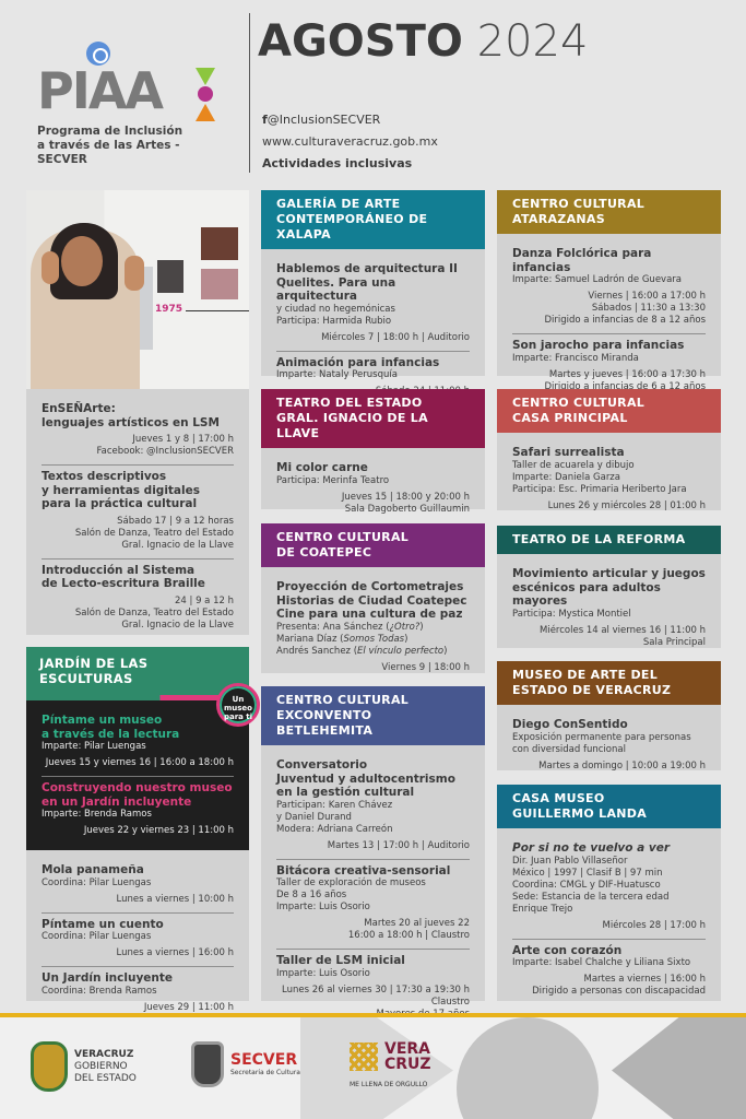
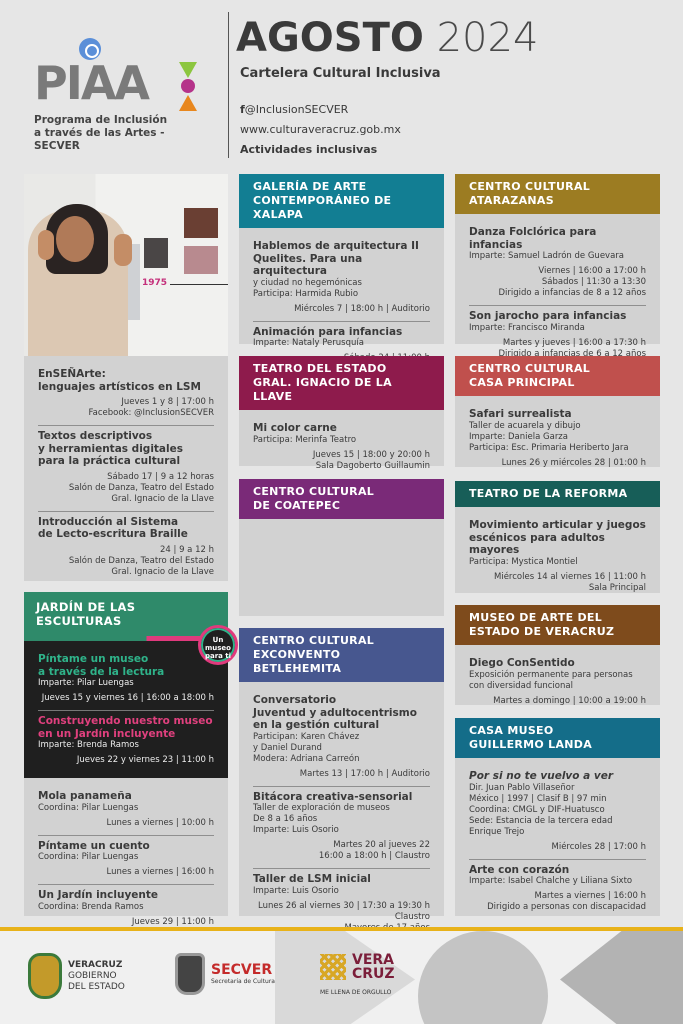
  PIAA
  Programa de Inclusión
  a través de las Artes - SECVER
  AGOSTO 2024
+ Cartelera Cultural Inclusiva
  f@InclusionSECVER
  www.culturaveracruz.gob.mx
  Actividades inclusivas
  1975
  EnSEÑArte:
  lenguajes artísticos en LSM
  Jueves 1 y 8 | 17:00 h
  Facebook: @InclusionSECVER
  Textos descriptivos
  y herramientas digitales
  para la práctica cultural
  Sábado 17 | 9 a 12 horas
  Salón de Danza, Teatro del Estado
  Gral. Ignacio de la Llave
  Introducción al Sistema
  de Lecto-escritura Braille
  24 | 9 a 12 h
  Salón de Danza, Teatro del Estado
  Gral. Ignacio de la Llave
  JARDÍN DE LAS ESCULTURAS
  Un museo para ti
  Píntame un museo
  a través de la lectura
  Imparte: Pilar Luengas
  Jueves 15 y viernes 16 | 16:00 a 18:00 h
  Construyendo nuestro museo
  en un Jardín incluyente
  Imparte: Brenda Ramos
  Jueves 22 y viernes 23 | 11:00 h
  Mola panameña
  Coordina: Pilar Luengas
  Lunes a viernes | 10:00 h
  Píntame un cuento
  Coordina: Pilar Luengas
  Lunes a viernes | 16:00 h
  Un Jardín incluyente
  Coordina: Brenda Ramos
  Jueves 29 | 11:00 h
  GALERÍA DE ARTE
  CONTEMPORÁNEO DE XALAPA
  Hablemos de arquitectura II
  Quelites. Para una arquitectura
  y ciudad no hegemónicas
  Participa: Harmida Rubio
  Miércoles 7 | 18:00 h | Auditorio
  Animación para infancias
  Imparte: Nataly Perusquía
  TEATRO DEL ESTADO
  GRAL. IGNACIO DE LA LLAVE
  Mi color carne
  Participa: Merinfa Teatro
  Jueves 15 | 18:00 y 20:00 h
  Sala Dagoberto Guillaumin
  CENTRO CULTURAL
  DE COATEPEC
- Proyección de Cortometrajes
- Historias de Ciudad Coatepec
- Cine para una cultura de paz
- Presenta: Ana Sánchez (¿Otro?)
- Mariana Díaz (Somos Todas)
- Andrés Sanchez (El vínculo perfecto)
- Viernes 9 | 18:00 h
  CENTRO CULTURAL
  EXCONVENTO BETLEHEMITA
  Conversatorio
  Juventud y adultocentrismo
  en la gestión cultural
  Participan: Karen Chávez
  y Daniel Durand
  Modera: Adriana Carreón
  Martes 13 | 17:00 h | Auditorio
  Bitácora creativa-sensorial
  Taller de exploración de museos
  De 8 a 16 años
  Imparte: Luis Osorio
  Martes 20 al jueves 22
  16:00 a 18:00 h | Claustro
  Taller de LSM inicial
  Imparte: Luis Osorio
  Lunes 26 al viernes 30 | 17:30 a 19:30 h
  Claustro
  CENTRO CULTURAL
  ATARAZANAS
  Danza Folclórica para infancias
  Imparte: Samuel Ladrón de Guevara
  Viernes | 16:00 a 17:00 h
  Sábados | 11:30 a 13:30
  Dirigido a infancias de 8 a 12 años
  Son jarocho para infancias
  Imparte: Francisco Miranda
  Martes y jueves | 16:00 a 17:30 h
  Dirigido a infancias de 6 a 12 años
  CENTRO CULTURAL
  CASA PRINCIPAL
  Safari surrealista
  Taller de acuarela y dibujo
  Imparte: Daniela Garza
  Participa: Esc. Primaria Heriberto Jara
  Lunes 26 y miércoles 28 | 01:00 h
  TEATRO DE LA REFORMA
  Movimiento articular y juegos
  escénicos para adultos mayores
  Participa: Mystica Montiel
  Miércoles 14 al viernes 16 | 11:00 h
  Sala Principal
  MUSEO DE ARTE DEL
  ESTADO DE VERACRUZ
  Diego ConSentido
  Exposición permanente para personas
  con diversidad funcional
  Martes a domingo | 10:00 a 19:00 h
  CASA MUSEO
  GUILLERMO LANDA
  Por si no te vuelvo a ver
  Dir. Juan Pablo Villaseñor
  México | 1997 | Clasif B | 97 min
  Coordina: CMGL y DIF-Huatusco
  Sede: Estancia de la tercera edad
  Enrique Trejo
  Miércoles 28 | 17:00 h
  Arte con corazón
  Imparte: Isabel Chalche y Liliana Sixto
  Martes a viernes | 16:00 h
  Dirigido a personas con discapacidad
  VERACRUZ
  GOBIERNO
  DEL ESTADO
  SECVER
  VERA
  CRUZ
